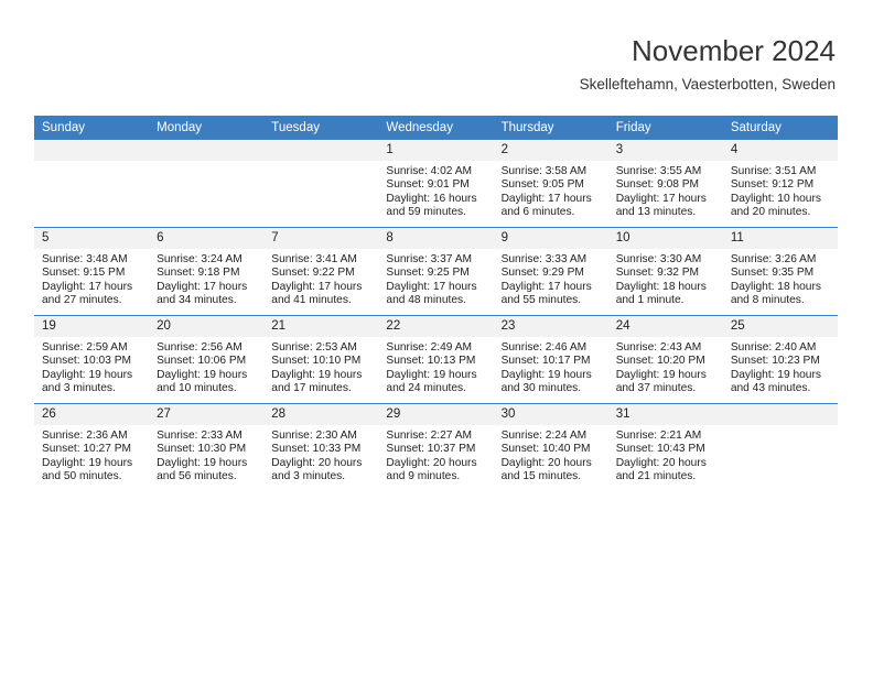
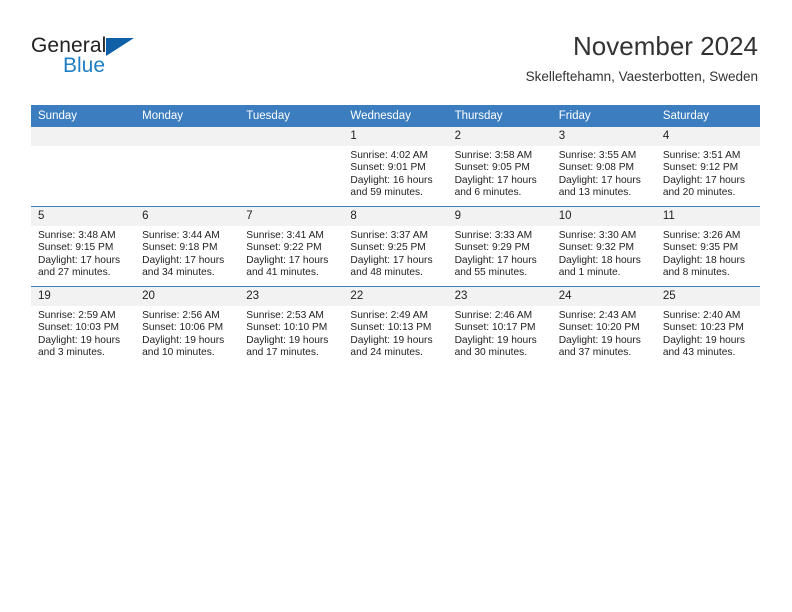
+ General
+ Blue
  November 2024
  Skelleftehamn, Vaesterbotten, Sweden
  Sunday	Monday	Tuesday	Wednesday	Thursday	Friday	Saturday
- 			1Sunrise: 4:02 AMSunset: 9:01 PMDaylight: 16 hours and 59 minutes.	2Sunrise: 3:58 AMSunset: 9:05 PMDaylight: 17 hours and 6 minutes.	3Sunrise: 3:55 AMSunset: 9:08 PMDaylight: 17 hours and 13 minutes.	4Sunrise: 3:51 AMSunset: 9:12 PMDaylight: 10 hours and 20 minutes.
+ 			1Sunrise: 4:02 AMSunset: 9:01 PMDaylight: 16 hours and 59 minutes.	2Sunrise: 3:58 AMSunset: 9:05 PMDaylight: 17 hours and 6 minutes.	3Sunrise: 3:55 AMSunset: 9:08 PMDaylight: 17 hours and 13 minutes.	4Sunrise: 3:51 AMSunset: 9:12 PMDaylight: 17 hours and 20 minutes.
- 5Sunrise: 3:48 AMSunset: 9:15 PMDaylight: 17 hours and 27 minutes.	6Sunrise: 3:24 AMSunset: 9:18 PMDaylight: 17 hours and 34 minutes.	7Sunrise: 3:41 AMSunset: 9:22 PMDaylight: 17 hours and 41 minutes.	8Sunrise: 3:37 AMSunset: 9:25 PMDaylight: 17 hours and 48 minutes.	9Sunrise: 3:33 AMSunset: 9:29 PMDaylight: 17 hours and 55 minutes.	10Sunrise: 3:30 AMSunset: 9:32 PMDaylight: 18 hours and 1 minute.	11Sunrise: 3:26 AMSunset: 9:35 PMDaylight: 18 hours and 8 minutes.
+ 5Sunrise: 3:48 AMSunset: 9:15 PMDaylight: 17 hours and 27 minutes.	6Sunrise: 3:44 AMSunset: 9:18 PMDaylight: 17 hours and 34 minutes.	7Sunrise: 3:41 AMSunset: 9:22 PMDaylight: 17 hours and 41 minutes.	8Sunrise: 3:37 AMSunset: 9:25 PMDaylight: 17 hours and 48 minutes.	9Sunrise: 3:33 AMSunset: 9:29 PMDaylight: 17 hours and 55 minutes.	10Sunrise: 3:30 AMSunset: 9:32 PMDaylight: 18 hours and 1 minute.	11Sunrise: 3:26 AMSunset: 9:35 PMDaylight: 18 hours and 8 minutes.
- 19Sunrise: 2:59 AMSunset: 10:03 PMDaylight: 19 hours and 3 minutes.	20Sunrise: 2:56 AMSunset: 10:06 PMDaylight: 19 hours and 10 minutes.	21Sunrise: 2:53 AMSunset: 10:10 PMDaylight: 19 hours and 17 minutes.	22Sunrise: 2:49 AMSunset: 10:13 PMDaylight: 19 hours and 24 minutes.	23Sunrise: 2:46 AMSunset: 10:17 PMDaylight: 19 hours and 30 minutes.	24Sunrise: 2:43 AMSunset: 10:20 PMDaylight: 19 hours and 37 minutes.	25Sunrise: 2:40 AMSunset: 10:23 PMDaylight: 19 hours and 43 minutes.
+ 19Sunrise: 2:59 AMSunset: 10:03 PMDaylight: 19 hours and 3 minutes.	20Sunrise: 2:56 AMSunset: 10:06 PMDaylight: 19 hours and 10 minutes.	23Sunrise: 2:53 AMSunset: 10:10 PMDaylight: 19 hours and 17 minutes.	22Sunrise: 2:49 AMSunset: 10:13 PMDaylight: 19 hours and 24 minutes.	23Sunrise: 2:46 AMSunset: 10:17 PMDaylight: 19 hours and 30 minutes.	24Sunrise: 2:43 AMSunset: 10:20 PMDaylight: 19 hours and 37 minutes.	25Sunrise: 2:40 AMSunset: 10:23 PMDaylight: 19 hours and 43 minutes.
- 26Sunrise: 2:36 AMSunset: 10:27 PMDaylight: 19 hours and 50 minutes.	27Sunrise: 2:33 AMSunset: 10:30 PMDaylight: 19 hours and 56 minutes.	28Sunrise: 2:30 AMSunset: 10:33 PMDaylight: 20 hours and 3 minutes.	29Sunrise: 2:27 AMSunset: 10:37 PMDaylight: 20 hours and 9 minutes.	30Sunrise: 2:24 AMSunset: 10:40 PMDaylight: 20 hours and 15 minutes.	31Sunrise: 2:21 AMSunset: 10:43 PMDaylight: 20 hours and 21 minutes.
